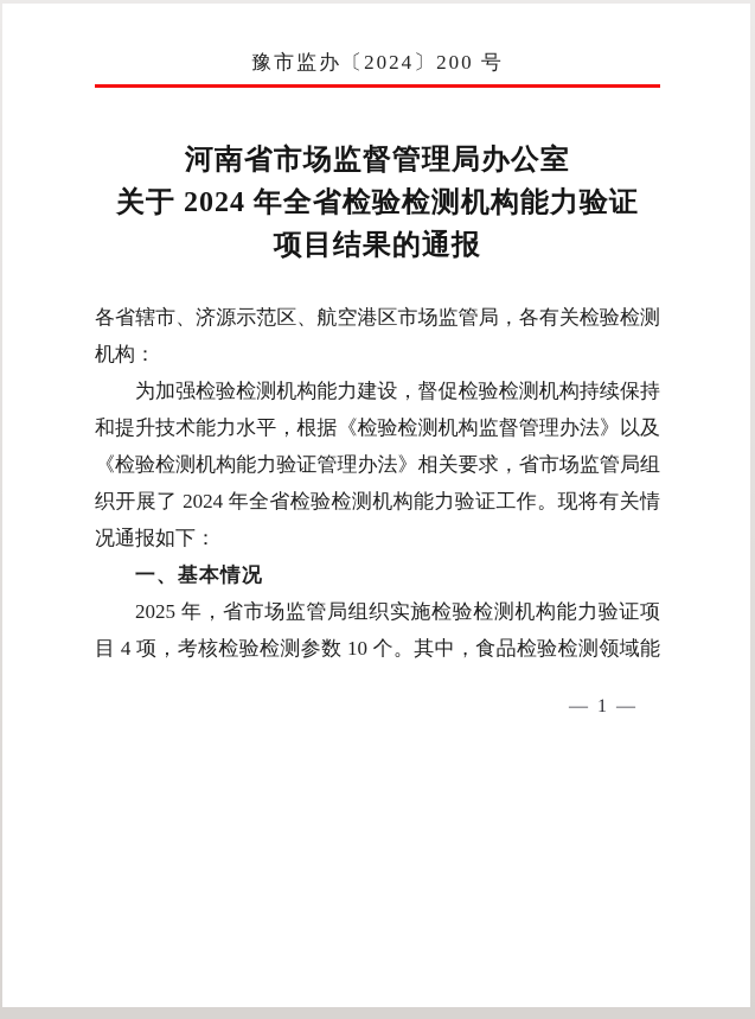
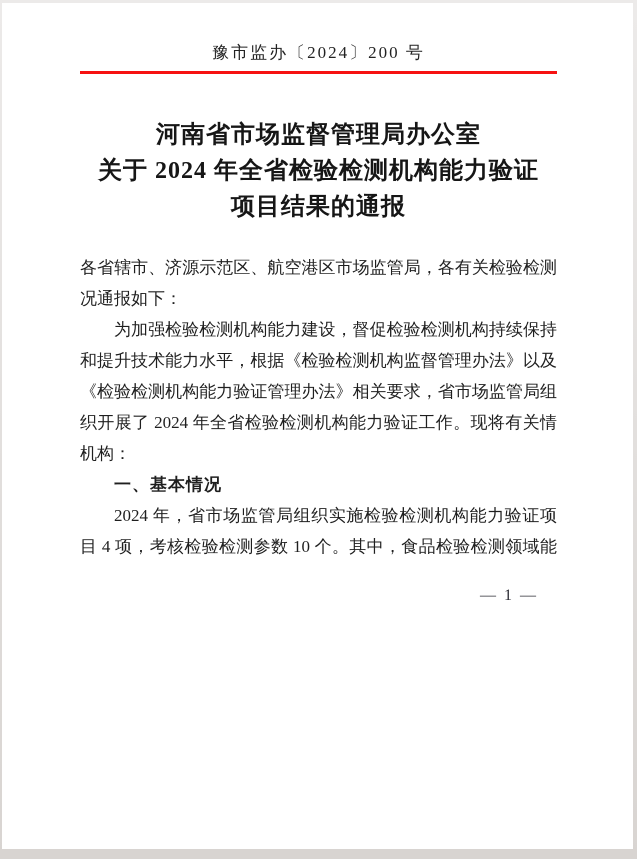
  豫市监办〔2024〕200 号
  河南省市场监督管理局办公室
  关于 2024 年全省检验检测机构能力验证
  项目结果的通报
  各省辖市、济源示范区、航空港区市场监管局，各有关检验检测
- 机构：
+ 况通报如下：
  为加强检验检测机构能力建设，督促检验检测机构持续保持
  和提升技术能力水平，根据《检验检测机构监督管理办法》以及
  《检验检测机构能力验证管理办法》相关要求，省市场监管局组
  织开展了 2024 年全省检验检测机构能力验证工作。现将有关情
- 况通报如下：
+ 机构：
  一、基本情况
- 2025 年，省市场监管局组织实施检验检测机构能力验证项
+ 2024 年，省市场监管局组织实施检验检测机构能力验证项
  目 4 项，考核检验检测参数 10 个。其中，食品检验检测领域能
  — 1 —
